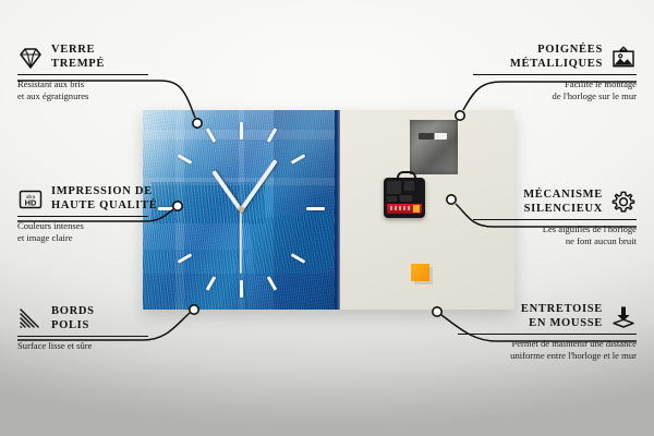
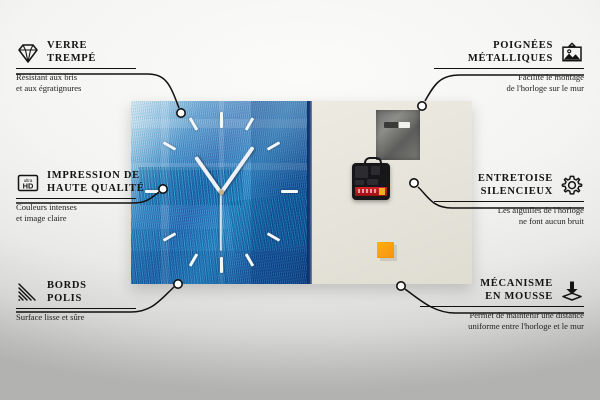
  VERRE
  TREMPÉ
  Résistant aux bris
  et aux égratignures
  HD
  IMPRESSION DE
  HAUTE QUALITÉ
  Couleurs intenses
  et image claire
  BORDS
  POLIS
  Surface lisse et sûre
  POIGNÉES
  MÉTALLIQUES
  Facilite le montage
  de l'horloge sur le mur
- MÉCANISME
+ ENTRETOISE
  SILENCIEUX
  Les aiguilles de l'horloge
  ne font aucun bruit
- ENTRETOISE
+ MÉCANISME
  EN MOUSSE
  Permet de maintenir une distance
  uniforme entre l'horloge et le mur
